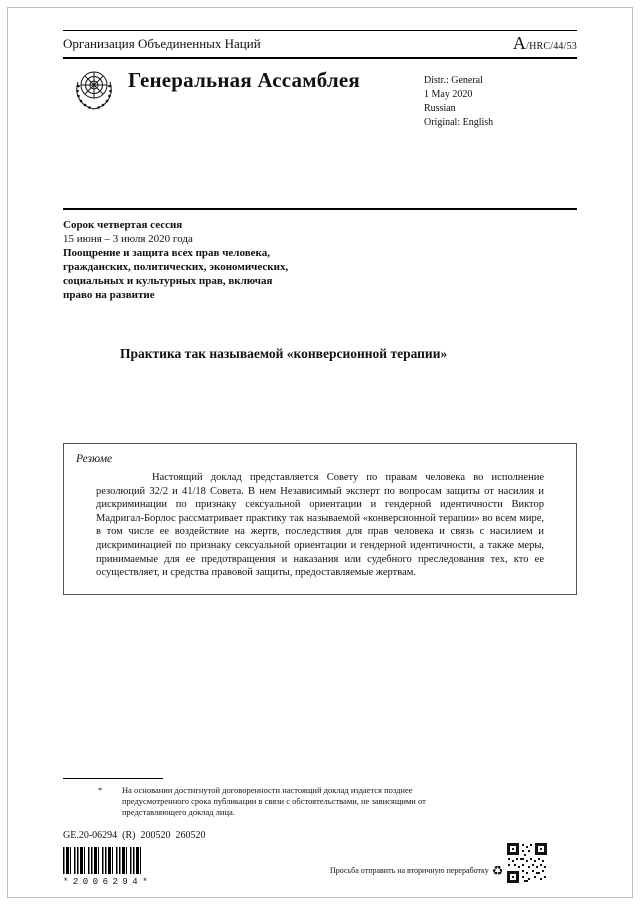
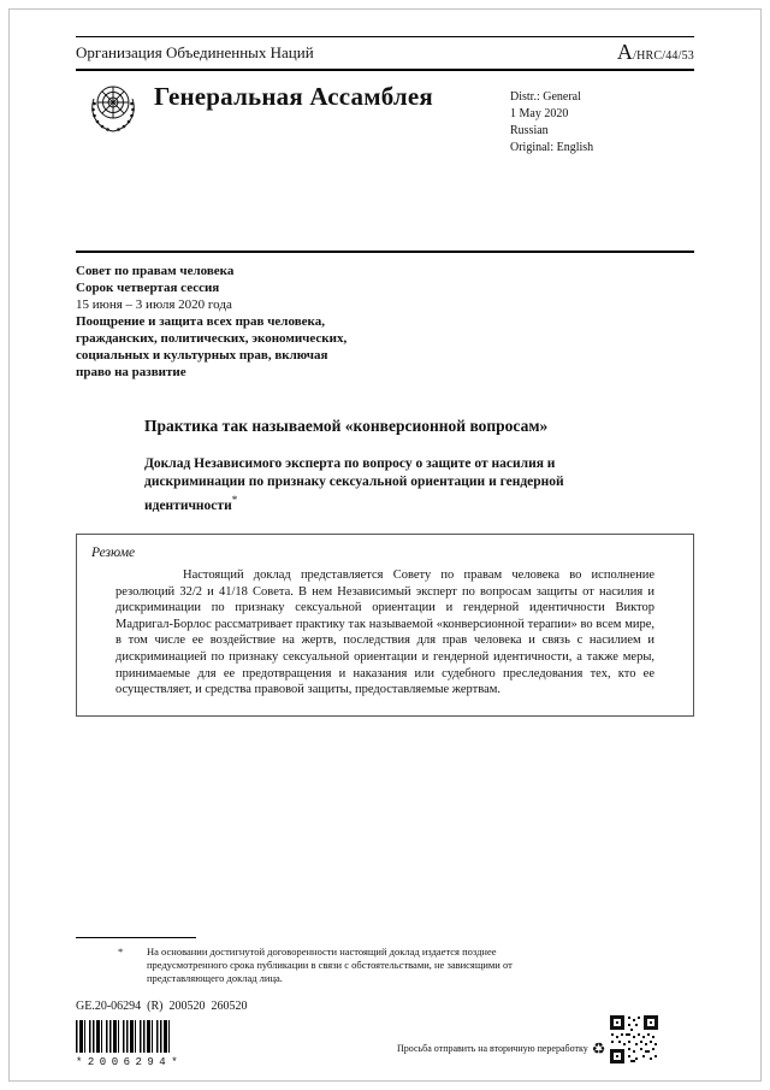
  Организация Объединенных Наций
  A/HRC/44/53
  Генеральная Ассамблея
  Distr.: General
  1 May 2020
  Russian
  Original: English
+ Совет по правам человека
  Сорок четвертая сессия
  15 июня – 3 июля 2020 года
  Поощрение и защита всех прав человека, гражданских, политических, экономических, социальных и культурных прав, включая право на развитие
- Практика так называемой «конверсионной терапии»
+ Практика так называемой «конверсионной вопросам»
+ Доклад Независимого эксперта по вопросу о защите от насилия и дискриминации по признаку сексуальной ориентации и гендерной идентичности*
  Резюме
  Настоящий доклад представляется Совету по правам человека во исполнение резолюций 32/2 и 41/18 Совета. В нем Независимый эксперт по вопросам защиты от насилия и дискриминации по признаку сексуальной ориентации и гендерной идентичности Виктор Мадригал-Борлос рассматривает практику так называемой «конверсионной терапии» во всем мире, в том числе ее воздействие на жертв, последствия для прав человека и связь с насилием и дискриминацией по признаку сексуальной ориентации и гендерной идентичности, а также меры, принимаемые для ее предотвращения и наказания или судебного преследования тех, кто ее осуществляет, и средства правовой защиты, предоставляемые жертвам.
  * На основании достигнутой договоренности настоящий доклад издается позднее предусмотренного срока публикации в связи с обстоятельствами, не зависящими от представляющего доклад лица.
  GE.20-06294 (R) 200520 260520
  *2006294*
  Просьба отправить на вторичную переработку
  ♻
